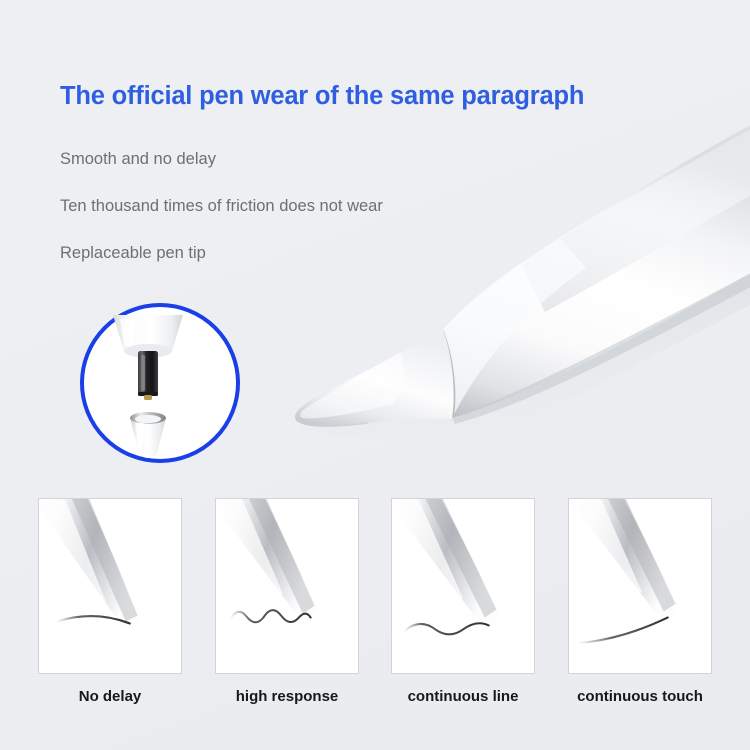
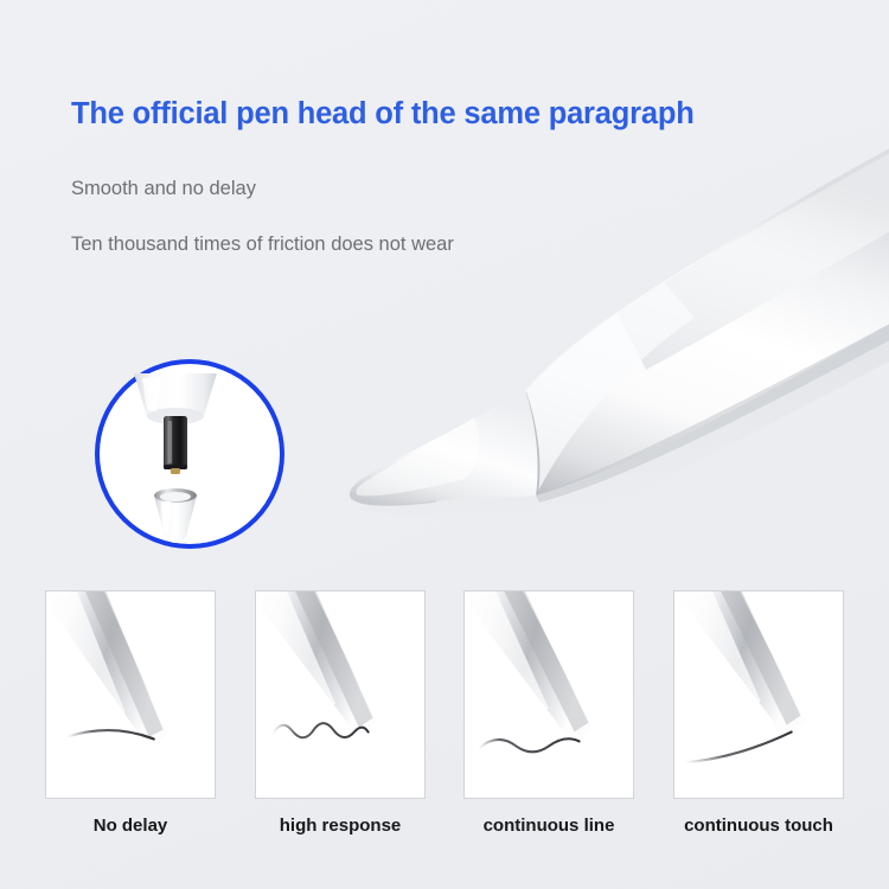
- The official pen wear of the same paragraph
+ The official pen head of the same paragraph
  Smooth and no delay
  Ten thousand times of friction does not wear
- Replaceable pen tip
  No delay
  high response
  continuous line
  continuous touch
